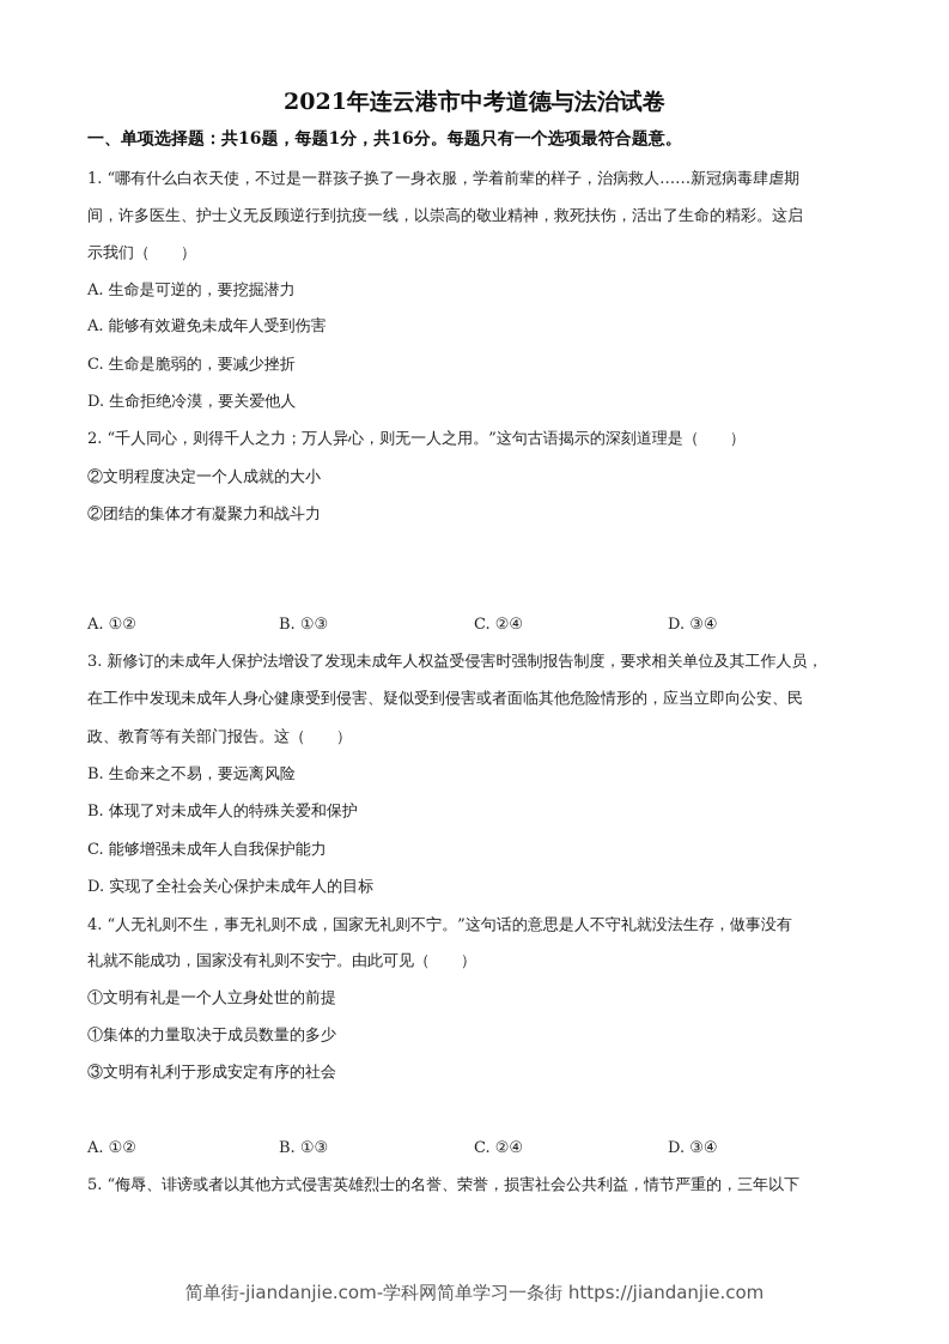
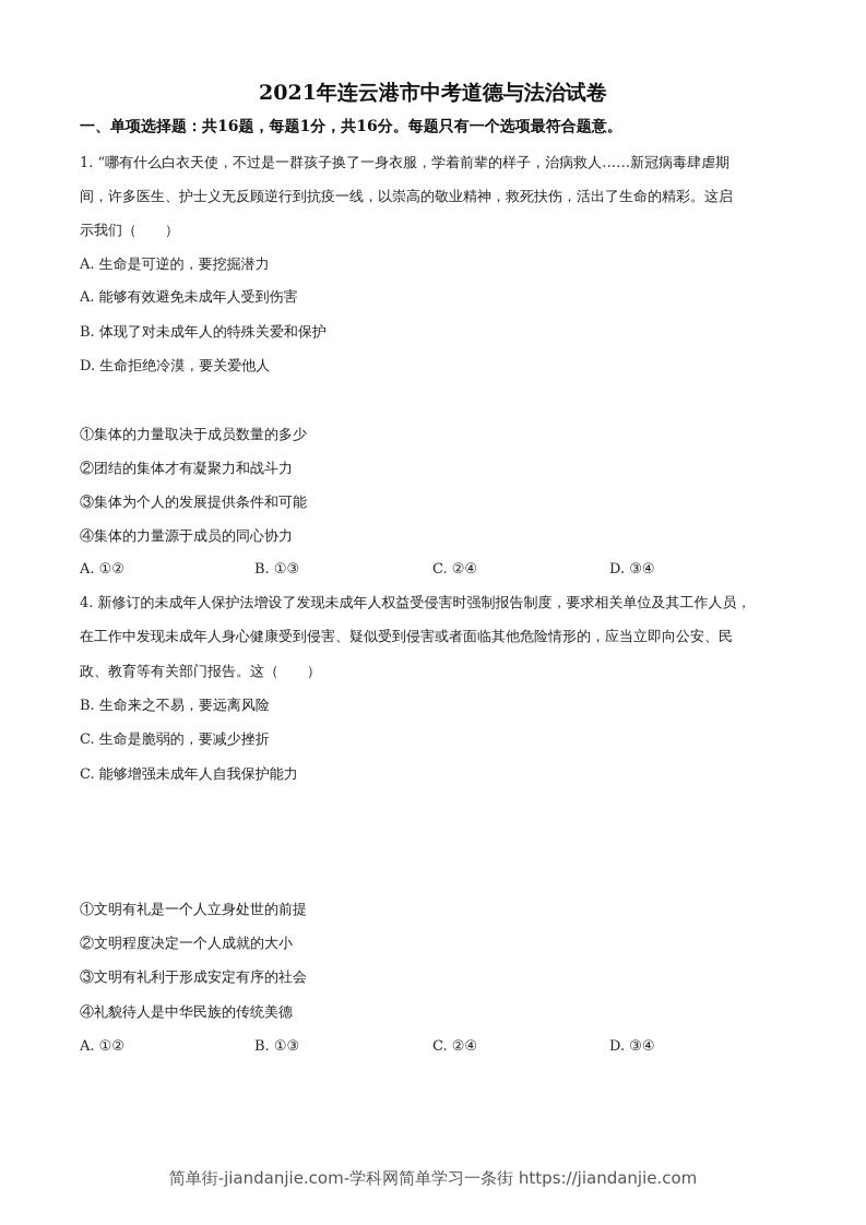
  2021年连云港市中考道德与法治试卷
  一、单项选择题：共16题，每题1分，共16分。每题只有一个选项最符合题意。
  1. “哪有什么白衣天使，不过是一群孩子换了一身衣服，学着前辈的样子，治病救人……新冠病毒肆虐期
  间，许多医生、护士义无反顾逆行到抗疫一线，以崇高的敬业精神，救死扶伤，活出了生命的精彩。这启
  示我们（ ）
  A. 生命是可逆的，要挖掘潜力
  A. 能够有效避免未成年人受到伤害
- C. 生命是脆弱的，要减少挫折
+ B. 体现了对未成年人的特殊关爱和保护
  D. 生命拒绝冷漠，要关爱他人
- 2. “千人同心，则得千人之力；万人异心，则无一人之用。”这句古语揭示的深刻道理是（ ）
- ②文明程度决定一个人成就的大小
+ ①集体的力量取决于成员数量的多少
  ②团结的集体才有凝聚力和战斗力
+ ③集体为个人的发展提供条件和可能
+ ④集体的力量源于成员的同心协力
  A. ①②
  B. ①③
  C. ②④
  D. ③④
- 3. 新修订的未成年人保护法增设了发现未成年人权益受侵害时强制报告制度，要求相关单位及其工作人员，
+ 4. 新修订的未成年人保护法增设了发现未成年人权益受侵害时强制报告制度，要求相关单位及其工作人员，
  在工作中发现未成年人身心健康受到侵害、疑似受到侵害或者面临其他危险情形的，应当立即向公安、民
  政、教育等有关部门报告。这（ ）
  B. 生命来之不易，要远离风险
- B. 体现了对未成年人的特殊关爱和保护
+ C. 生命是脆弱的，要减少挫折
  C. 能够增强未成年人自我保护能力
- D. 实现了全社会关心保护未成年人的目标
- 4. “人无礼则不生，事无礼则不成，国家无礼则不宁。”这句话的意思是人不守礼就没法生存，做事没有
- 礼就不能成功，国家没有礼则不安宁。由此可见（ ）
  ①文明有礼是一个人立身处世的前提
- ①集体的力量取决于成员数量的多少
+ ②文明程度决定一个人成就的大小
  ③文明有礼利于形成安定有序的社会
+ ④礼貌待人是中华民族的传统美德
  A. ①②
  B. ①③
  C. ②④
  D. ③④
- 5. “侮辱、诽谤或者以其他方式侵害英雄烈士的名誉、荣誉，损害社会公共利益，情节严重的，三年以下
  简单街-jiandanjie.com-学科网简单学习一条街 https://jiandanjie.com
